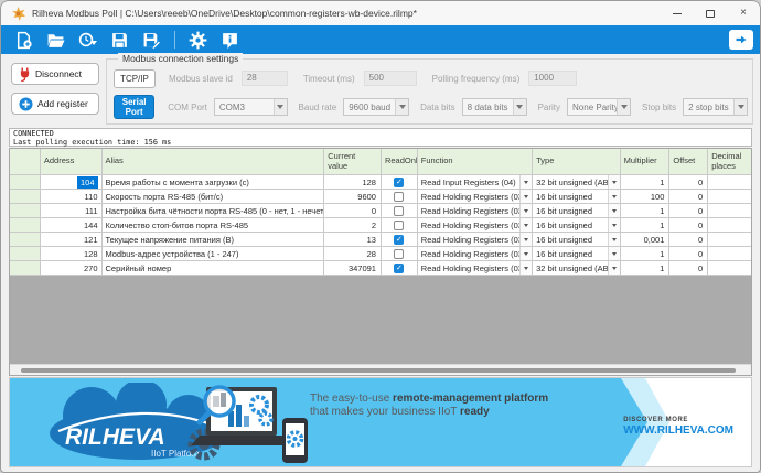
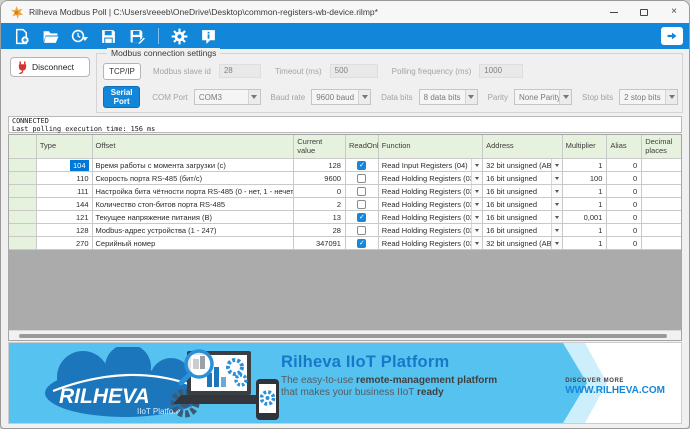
  Rilheva Modbus Poll | C:\Users\reeeb\OneDrive\Desktop\common-registers-wb-device.rilmp*
  ×
  Disconnect
- Add register
  Modbus connection settings
  TCP/IP
  Modbus slave id
  28
  Timeout (ms)
  500
  Polling frequency (ms)
  1000
  Serial
  Port
  COM Port
  COM3
  Baud rate
  9600 baud
  Data bits
  8 data bits
  Parity
  None Parit
  Stop bits
  2 stop bits
  CONNECTED
  Last polling execution time: 156 ms
- Address
+ Type
- Alias
+ Offset
  Current value
  ReadOnl
  Function
- Type
+ Address
  Multiplier
- Offset
+ Alias
  Decimal places
  104
  Время работы с момента загрузки (с)
  128
  Read Input Registers (04)
  32 bit unsigned (AB
  1
  0
  110
  Скорость порта RS-485 (бит/с)
  9600
  Read Holding Registers (0
  16 bit unsigned
  100
  0
  111
  Настройка бита чётности порта RS-485 (0 - нет, 1 - нечет
  0
  Read Holding Registers (0
  16 bit unsigned
  1
  0
  144
  Количество стоп-битов порта RS-485
  2
  Read Holding Registers (0
  16 bit unsigned
  1
  0
  121
  Текущее напряжение питания (В)
  13
  Read Holding Registers (0
  16 bit unsigned
  0,001
  0
  128
  Modbus-адрес устройства (1 - 247)
  28
  Read Holding Registers (0
  16 bit unsigned
  1
  0
  270
  Серийный номер
  347091
  Read Holding Registers (0
  32 bit unsigned (AB
  1
  0
  RILHEVA
  IIoT Platfom
+ Rilheva IIoT Platform
  The easy-to-use remote-management platform
  that makes your business IIoT ready
  WWW.RILHEVA.COM
